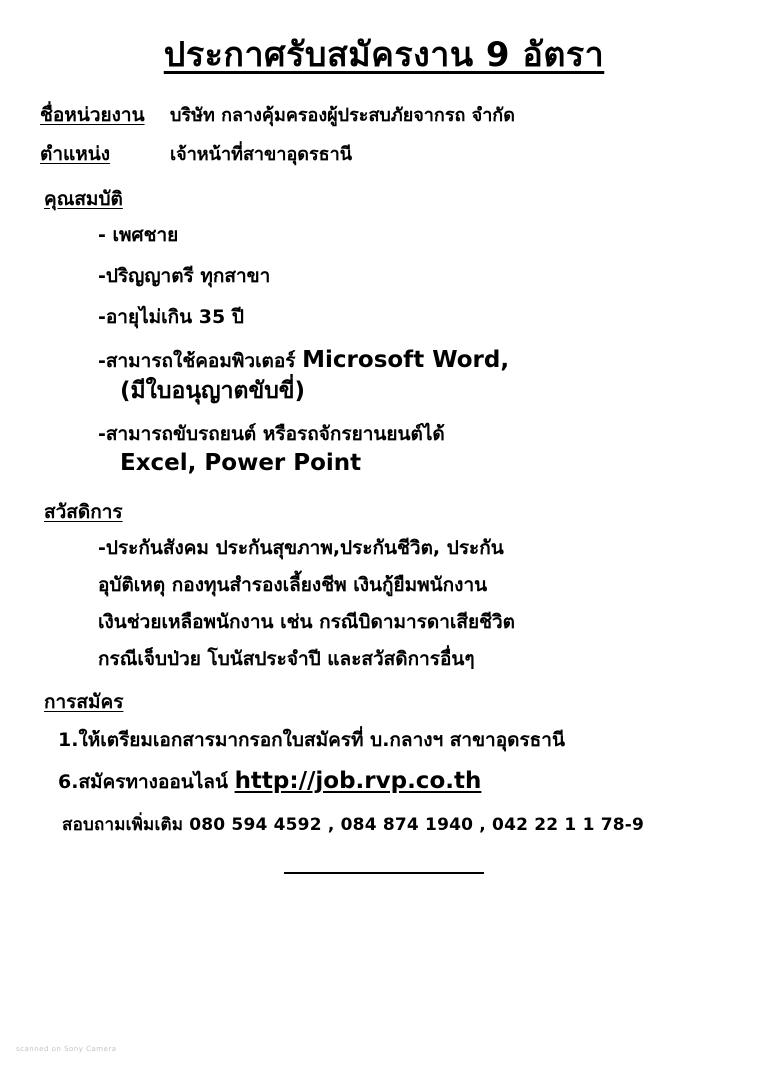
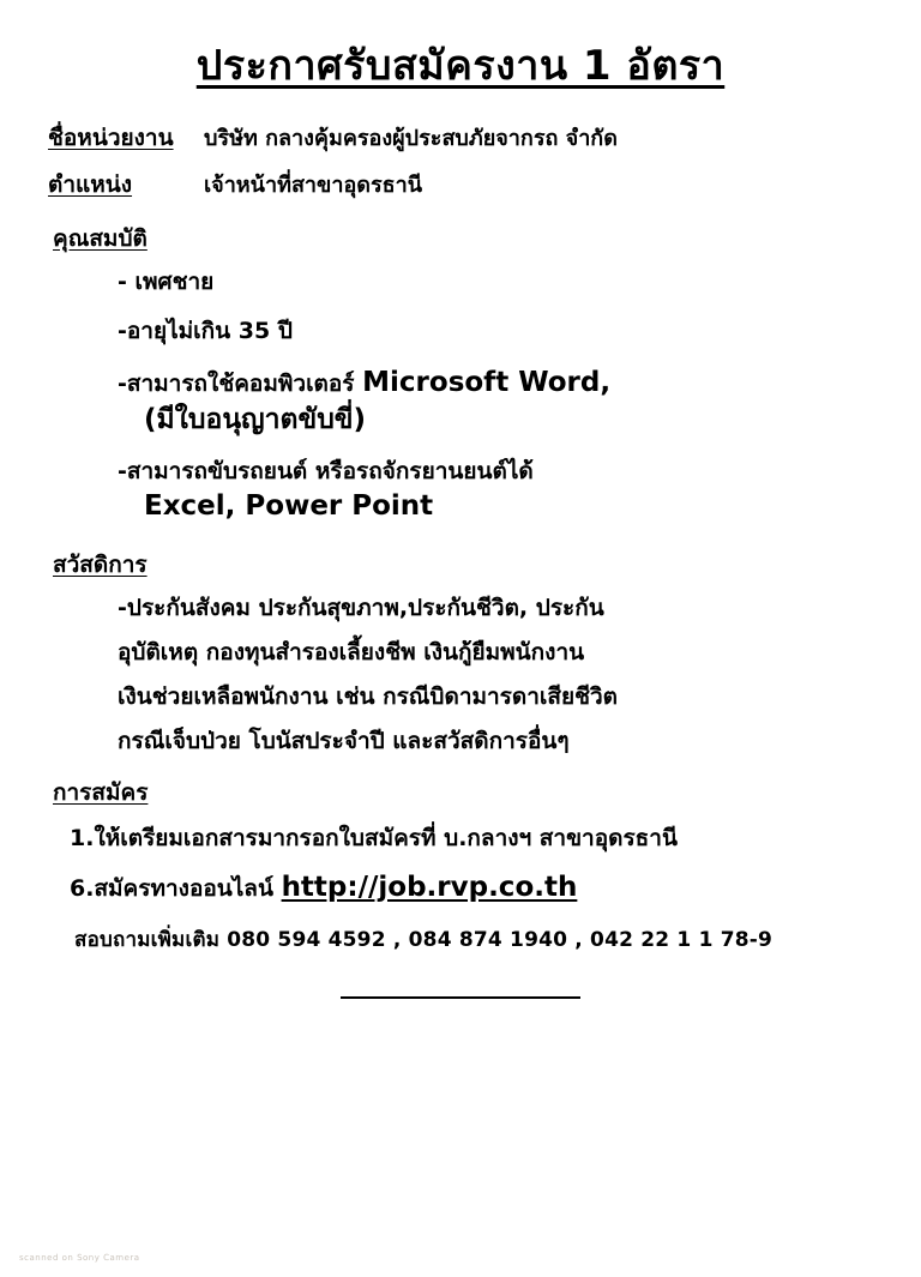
- ประกาศรับสมัครงาน 9 อัตรา
+ ประกาศรับสมัครงาน 1 อัตรา
  ชื่อหน่วยงาน
  บริษัท กลางคุ้มครองผู้ประสบภัยจากรถ จำกัด
  ตำแหน่ง
  เจ้าหน้าที่สาขาอุดรธานี
  คุณสมบัติ
  - เพศชาย
- -ปริญญาตรี ทุกสาขา
  -อายุไม่เกิน 35 ปี
  -สามารถใช้คอมพิวเตอร์ Microsoft Word,
  (มีใบอนุญาตขับขี่)
  -สามารถขับรถยนต์ หรือรถจักรยานยนต์ได้
  Excel, Power Point
  สวัสดิการ
  -ประกันสังคม ประกันสุขภาพ,ประกันชีวิต, ประกัน
  อุบัติเหตุ กองทุนสำรองเลี้ยงชีพ เงินกู้ยืมพนักงาน
  เงินช่วยเหลือพนักงาน เช่น กรณีบิดามารดาเสียชีวิต
  กรณีเจ็บป่วย โบนัสประจำปี และสวัสดิการอื่นๆ
  การสมัคร
  1.ให้เตรียมเอกสารมากรอกใบสมัครที่ บ.กลางฯ สาขาอุดรธานี
  6.สมัครทางออนไลน์ http://job.rvp.co.th
  สอบถามเพิ่มเติม 080 594 4592 , 084 874 1940 , 042 22 1 1 78-9
  scanned on Sony Camera
